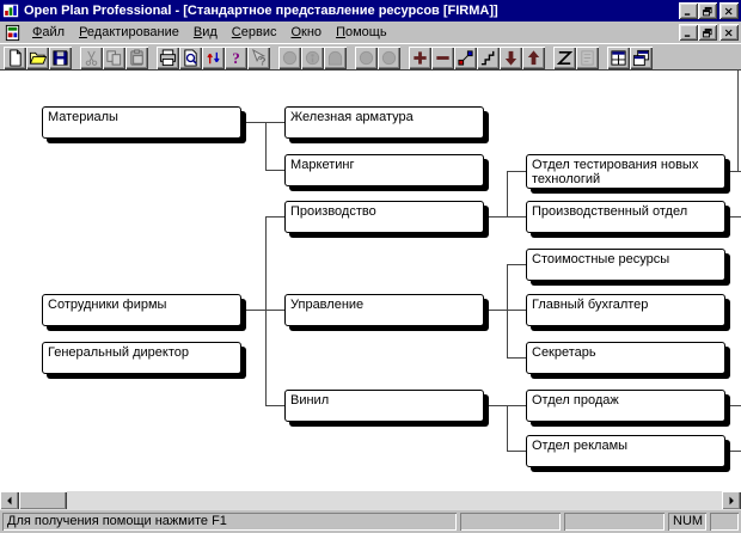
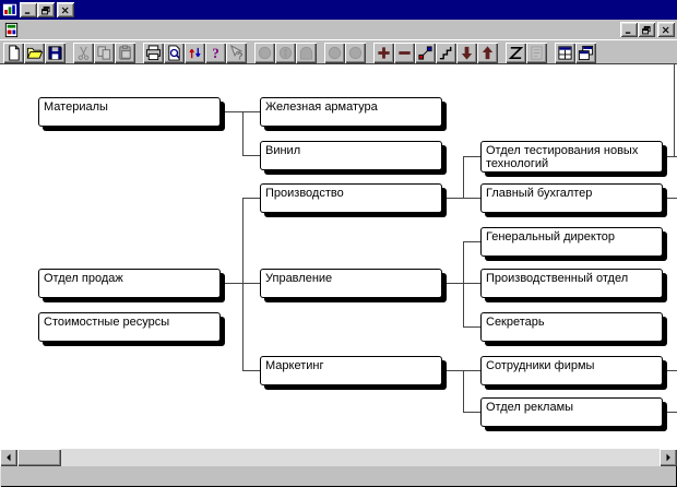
- Open Plan Professional - [Стандартное представление ресурсов [FIRMA]]
- Файл
- Редактирование
- Вид
- Сервис
- Окно
- Помощь
  ?
  ?
  Материалы
  Железная арматура
- Маркетинг
+ Винил
  Производство
- Сотрудники фирмы
+ Отдел продаж
- Генеральный директор
+ Стоимостные ресурсы
  Управление
- Винил
+ Маркетинг
  Отдел тестирования новых технологий
- Производственный отдел
+ Главный бухгалтер
- Стоимостные ресурсы
+ Генеральный директор
- Главный бухгалтер
+ Производственный отдел
  Секретарь
- Отдел продаж
+ Сотрудники фирмы
  Отдел рекламы
- Для получения помощи нажмите F1
- NUM
